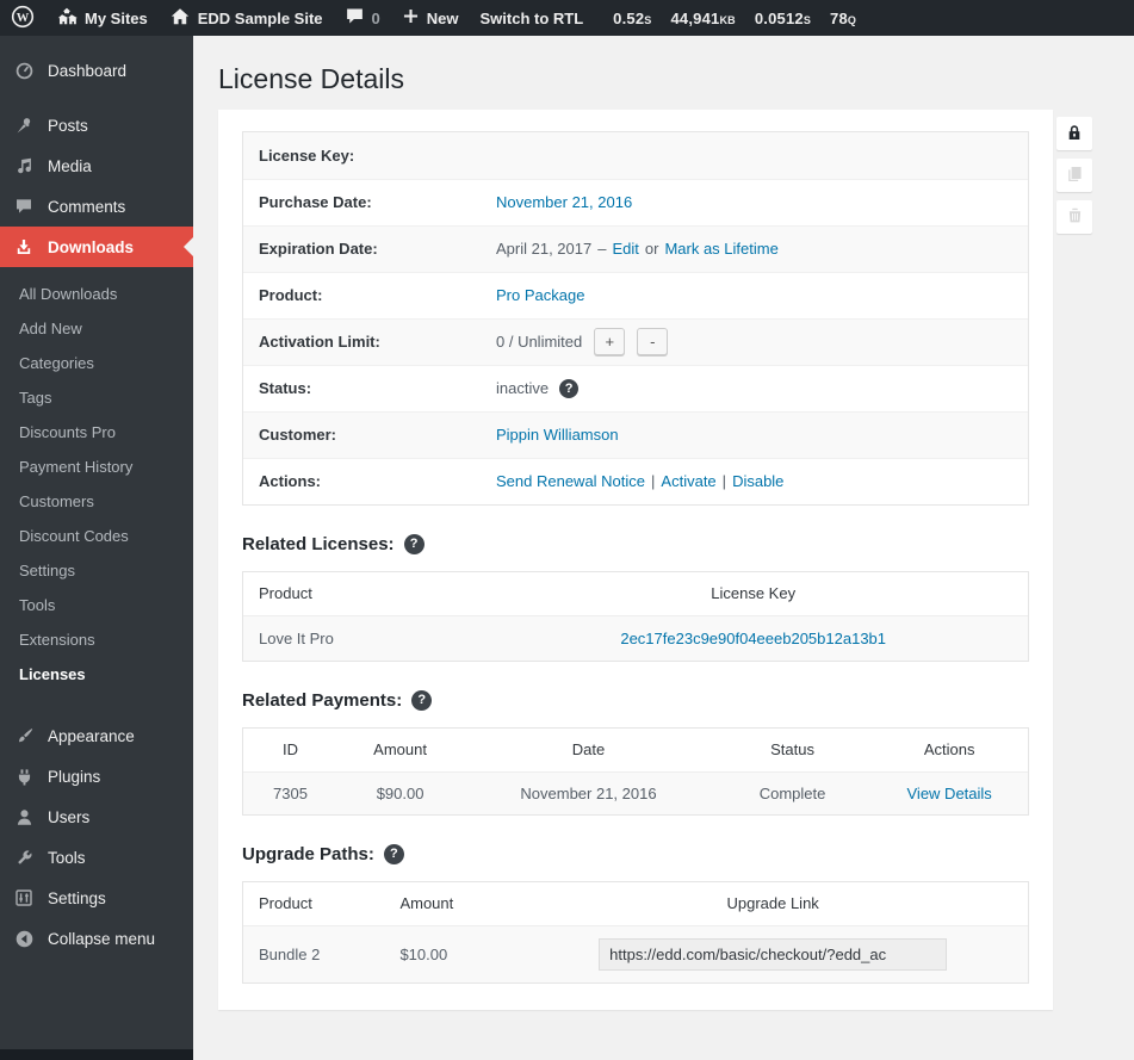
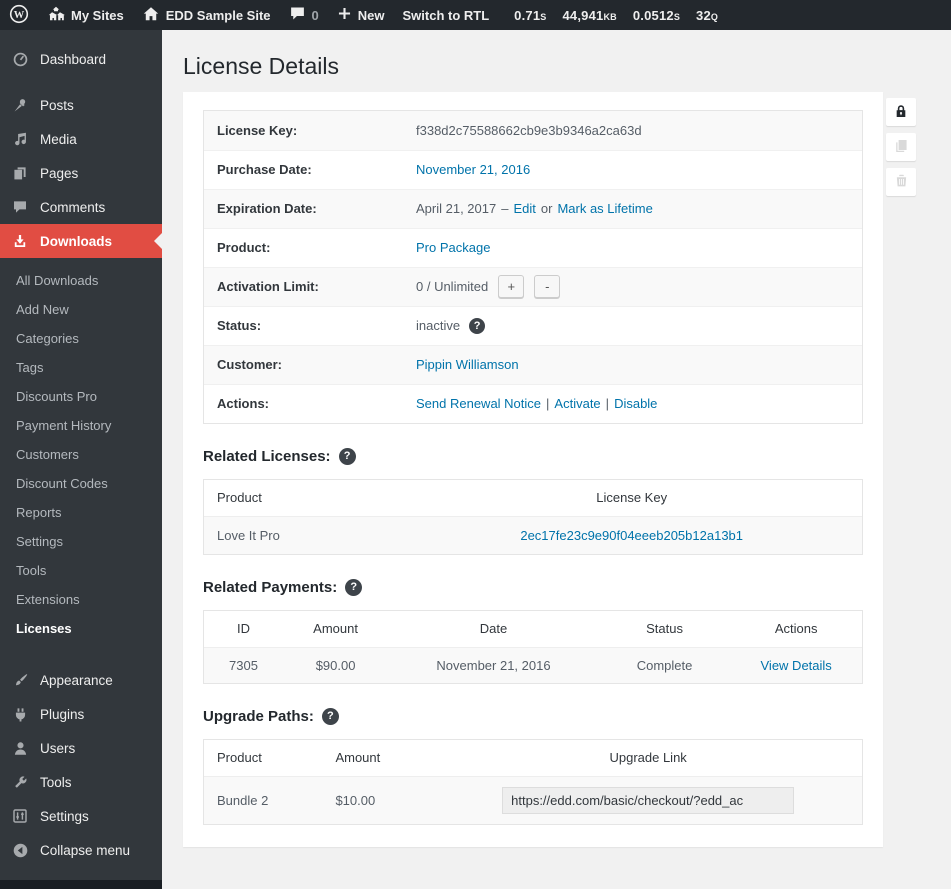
  W
  My Sites
  EDD Sample Site
  0
  New
  Switch to RTL
- 0.52S
+ 0.71S
  44,941KB
  0.0512S
- 78Q
+ 32Q
  Dashboard
  Posts
  Media
+ Pages
  Comments
  Downloads
  All Downloads
  Add New
  Categories
  Tags
  Discounts Pro
  Payment History
  Customers
  Discount Codes
+ Reports
  Settings
  Tools
  Extensions
  Licenses
  Appearance
  Plugins
  Users
  Tools
  Settings
  Collapse menu
  License Details
  License Key:
+ f338d2c75588662cb9e3b9346a2ca63d
  Purchase Date:
  November 21, 2016
  Expiration Date:
  April 21, 2017
  –
  Edit
  or
  Mark as Lifetime
  Product:
  Pro Package
  Activation Limit:
  0 / Unlimited
  +
  -
  Status:
  inactive
  ?
  Customer:
  Pippin Williamson
  Actions:
  Send Renewal Notice
  |
  Activate
  |
  Disable
  Related Licenses:
  ?
  Product
  License Key
  Love It Pro
  2ec17fe23c9e90f04eeeb205b12a13b1
  Related Payments:
  ?
  ID
  Amount
  Date
  Status
  Actions
  7305
  $90.00
  November 21, 2016
  Complete
  View Details
  Upgrade Paths:
  ?
  Product
  Amount
  Upgrade Link
  Bundle 2
  $10.00
  https://edd.com/basic/checkout/?edd_ac
